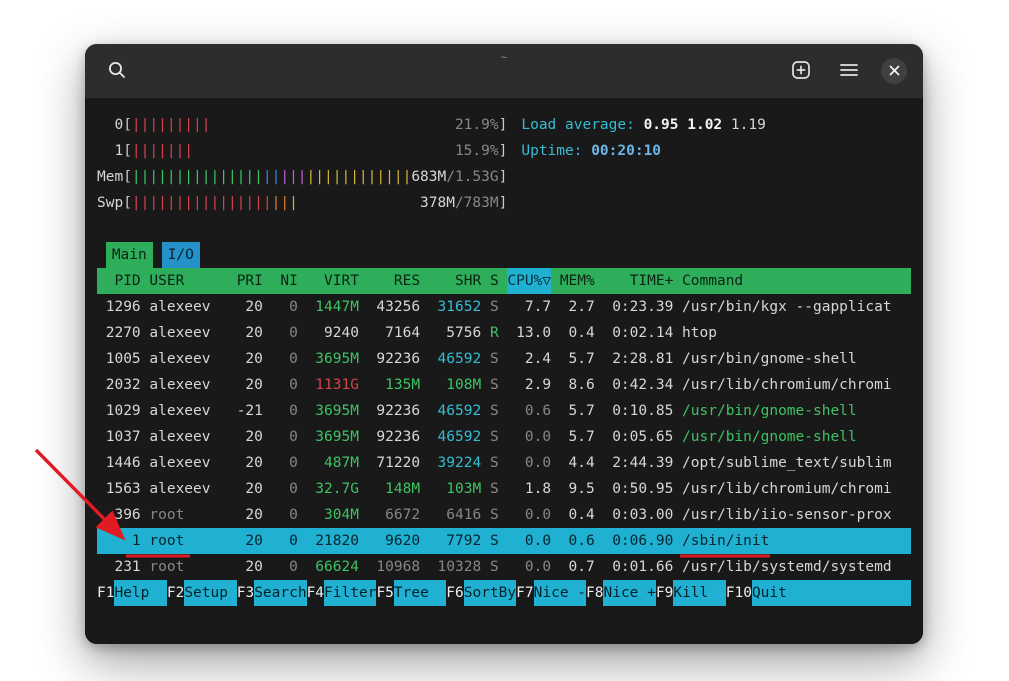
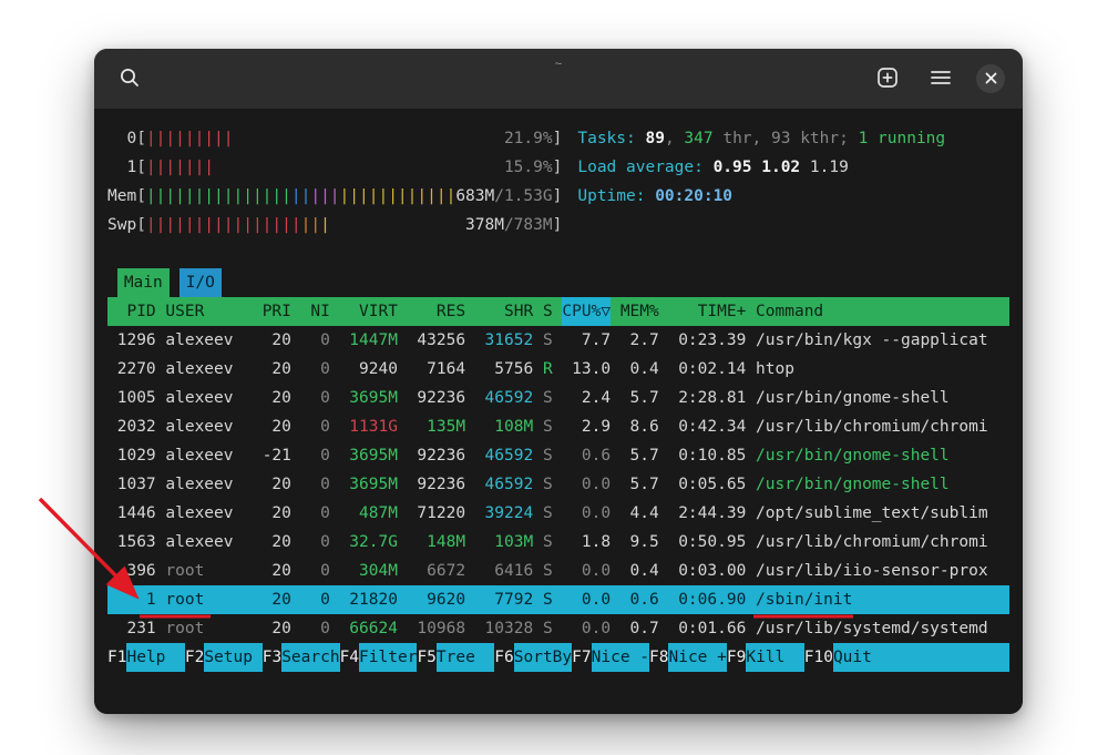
  ~
  0
  [
  ||||||||| 21.9%
  ]
  1
  [
  ||||||| 15.9%
  ]
  Mem
  [
  ||||||||||||||||||||||||||||||||683M/1.53G
  ]
  Swp
  [
  ||||||||||||||||||| 378M/783M
  ]
+ Tasks: 89, 347 thr, 93 kthr; 1 running
  Load average: 0.95 1.02 1.19
  Uptime: 00:20:10
  Main
  I/O
  PID
  USER
  PRI
  NI
  VIRT
  RES
  SHR
  S
  CPU%▽
  MEM%
  TIME+
  Command
  1296
  alexeev
  20
  0
  1447M
  43256
  31652
  S
  7.7
  2.7
  0:23.39
  /usr/bin/kgx --gapplicat
  2270
  alexeev
  20
  0
  9240
  7164
  5756
  R
  13.0
  0.4
  0:02.14
  htop
  1005
  alexeev
  20
  0
  3695M
  92236
  46592
  S
  2.4
  5.7
  2:28.81
  /usr/bin/gnome-shell
  2032
  alexeev
  20
  0
  1131G
  135M
  108M
  S
  2.9
  8.6
  0:42.34
  /usr/lib/chromium/chromi
  1029
  alexeev
  -21
  0
  3695M
  92236
  46592
  S
  0.6
  5.7
  0:10.85
  /usr/bin/gnome-shell
  1037
  alexeev
  20
  0
  3695M
  92236
  46592
  S
  0.0
  5.7
  0:05.65
  /usr/bin/gnome-shell
  1446
  alexeev
  20
  0
  487M
  71220
  39224
  S
  0.0
  4.4
  2:44.39
  /opt/sublime_text/sublim
  1563
  alexeev
  20
  0
  32.7G
  148M
  103M
  S
  1.8
  9.5
  0:50.95
  /usr/lib/chromium/chromi
  396
  root
  20
  0
  304M
  6672
  6416
  S
  0.0
  0.4
  0:03.00
  /usr/lib/iio-sensor-prox
  1
  root
  20
  0
  21820
  9620
  7792
  S
  0.0
  0.6
  0:06.90
  /sbin/init
  231
  root
  20
  0
  66624
  10968
  10328
  S
  0.0
  0.7
  0:01.66
  /usr/lib/systemd/systemd
  F1
  Help
  F2
  Setup
  F3
  Search
  F4
  Filter
  F5
  Tree
  F6
  SortBy
  F7
  Nice -
  F8
  Nice +
  F9
  Kill
  F10
  Quit
